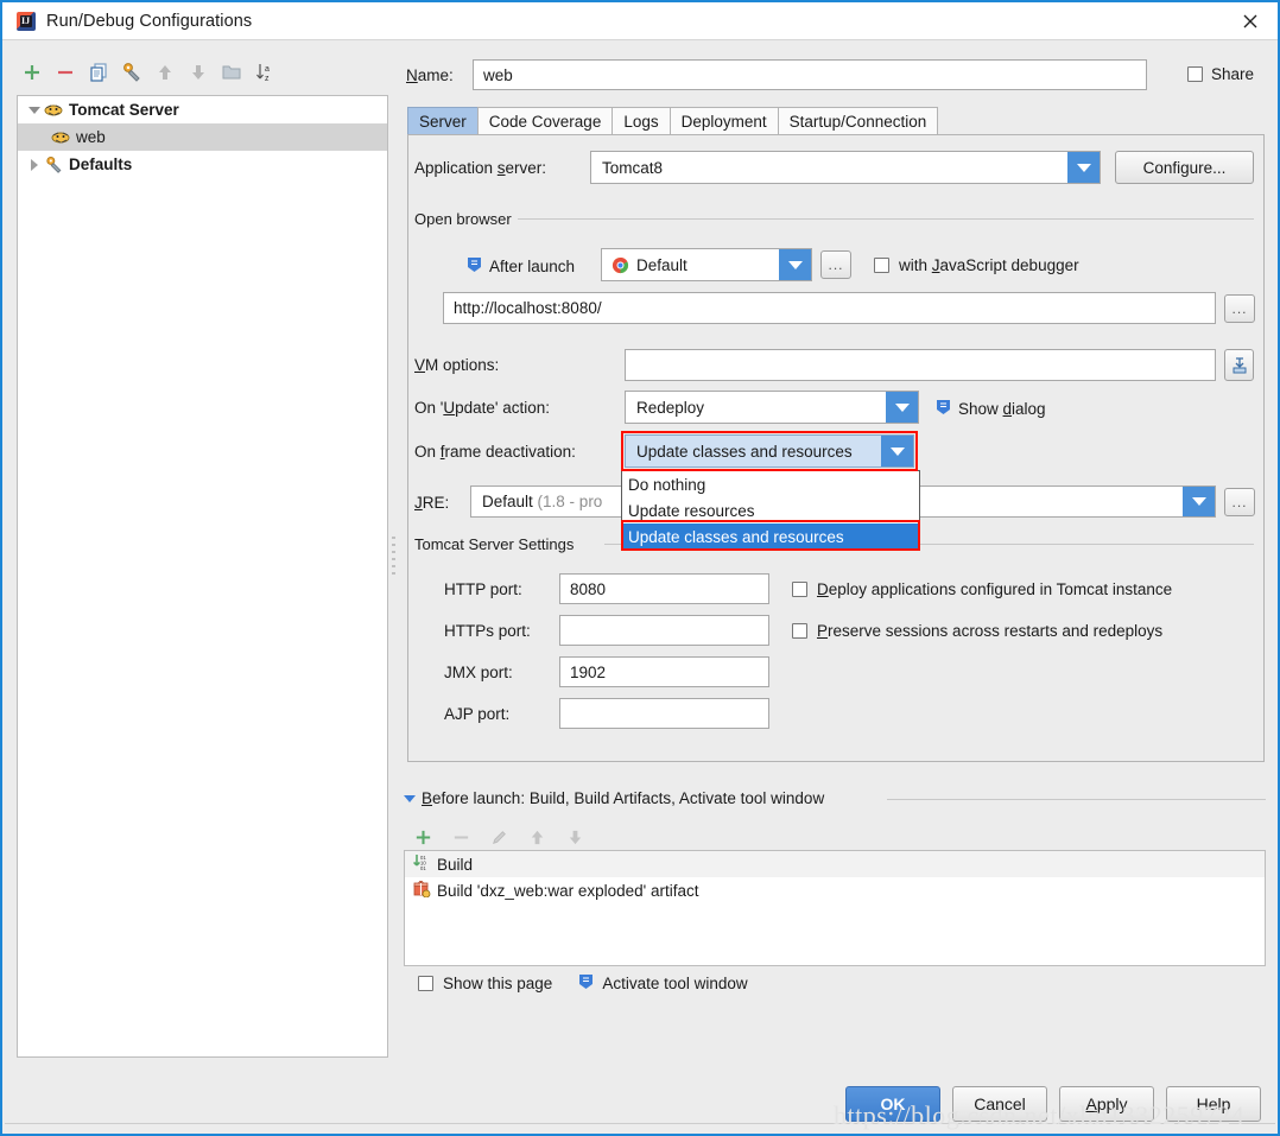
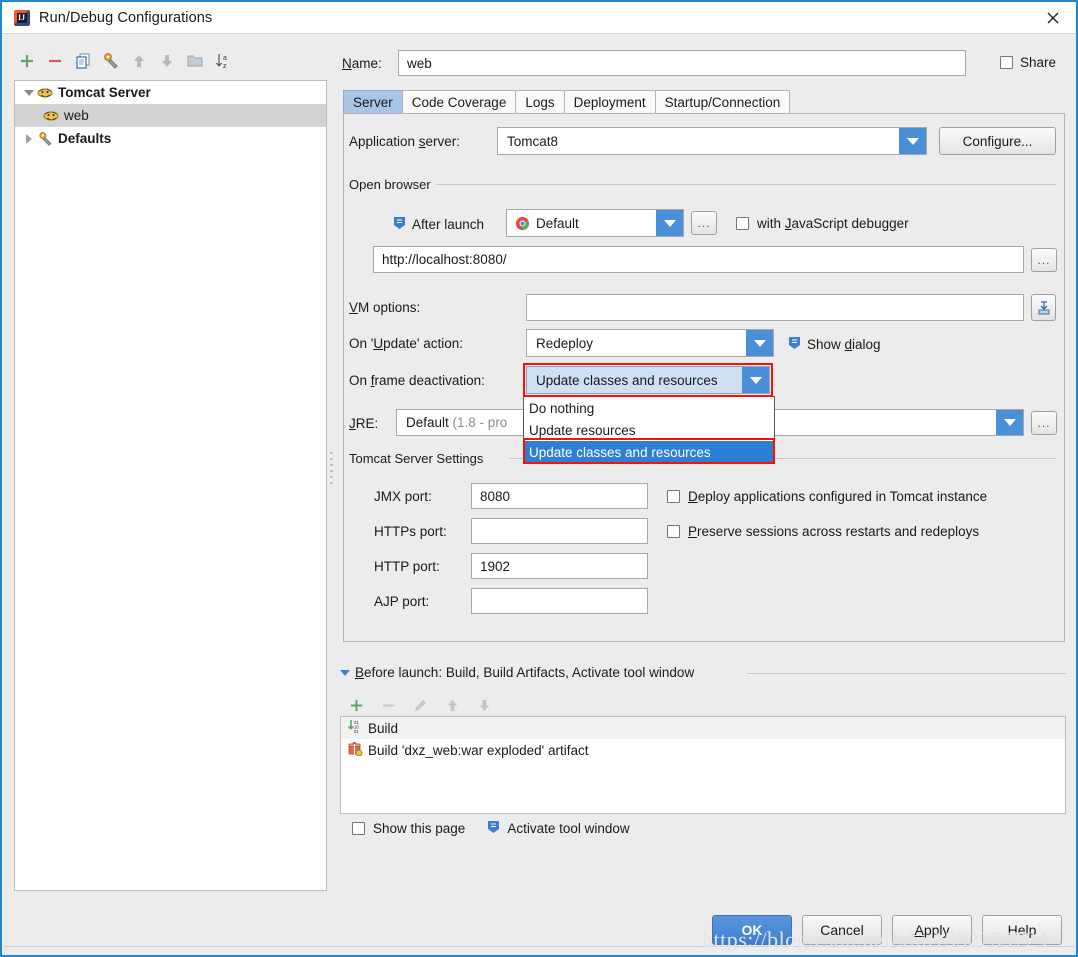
  IJ
  Run/Debug Configurations
  Tomcat Server
  web
  Defaults
  Name:
  web
  Share
  Server
  Code Coverage
  Logs
  Deployment
  Startup/Connection
  Application server:
  Tomcat8
  Configure...
  Open browser
  After launch
  Default
  ...
  with JavaScript debugger
  http://localhost:8080/
  ...
  VM options:
  On 'Update' action:
  Redeploy
  Show dialog
  On frame deactivation:
  Update classes and resources
  JRE:
  Default (1.8 - pro
  ...
  Tomcat Server Settings
- HTTP port:
+ JMX port:
  8080
  HTTPs port:
- JMX port:
+ HTTP port:
  1902
  AJP port:
  Deploy applications configured in Tomcat instance
  Preserve sessions across restarts and redeploys
  Do nothing
  Update resources
  Update classes and resources
  Before launch: Build, Build Artifacts, Activate tool window
  Build
  Build 'dxz_web:war exploded' artifact
  Show this page
  Activate tool window
  https://blog.csdn.net/xlm1332259724
  OK
  Cancel
  Apply
  Help
